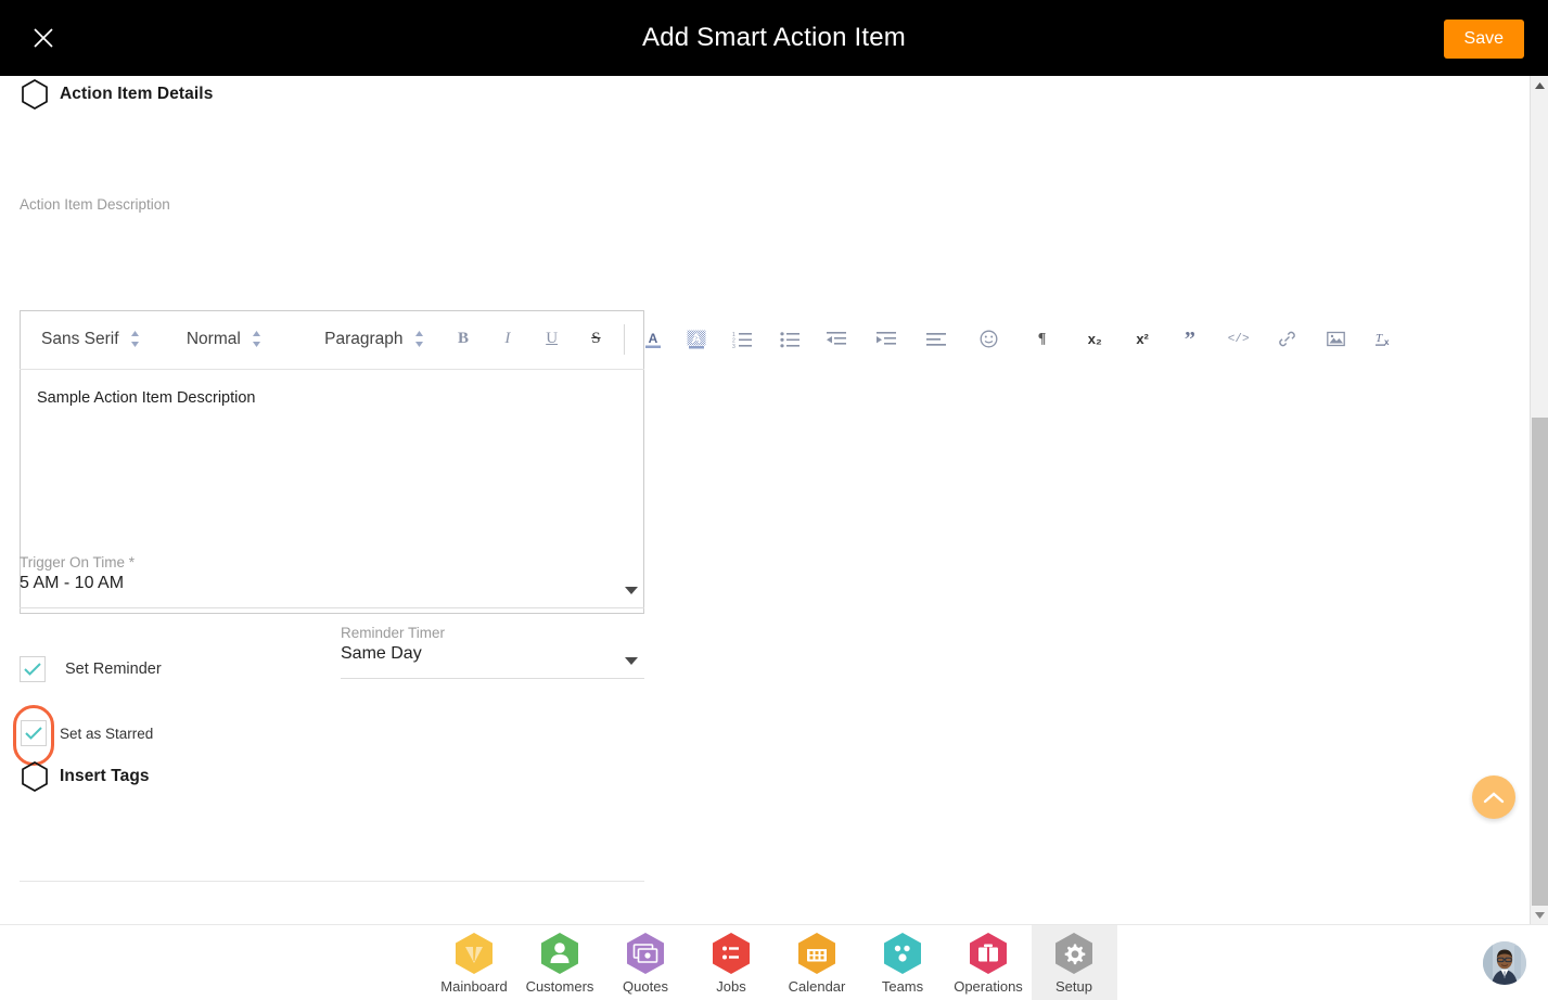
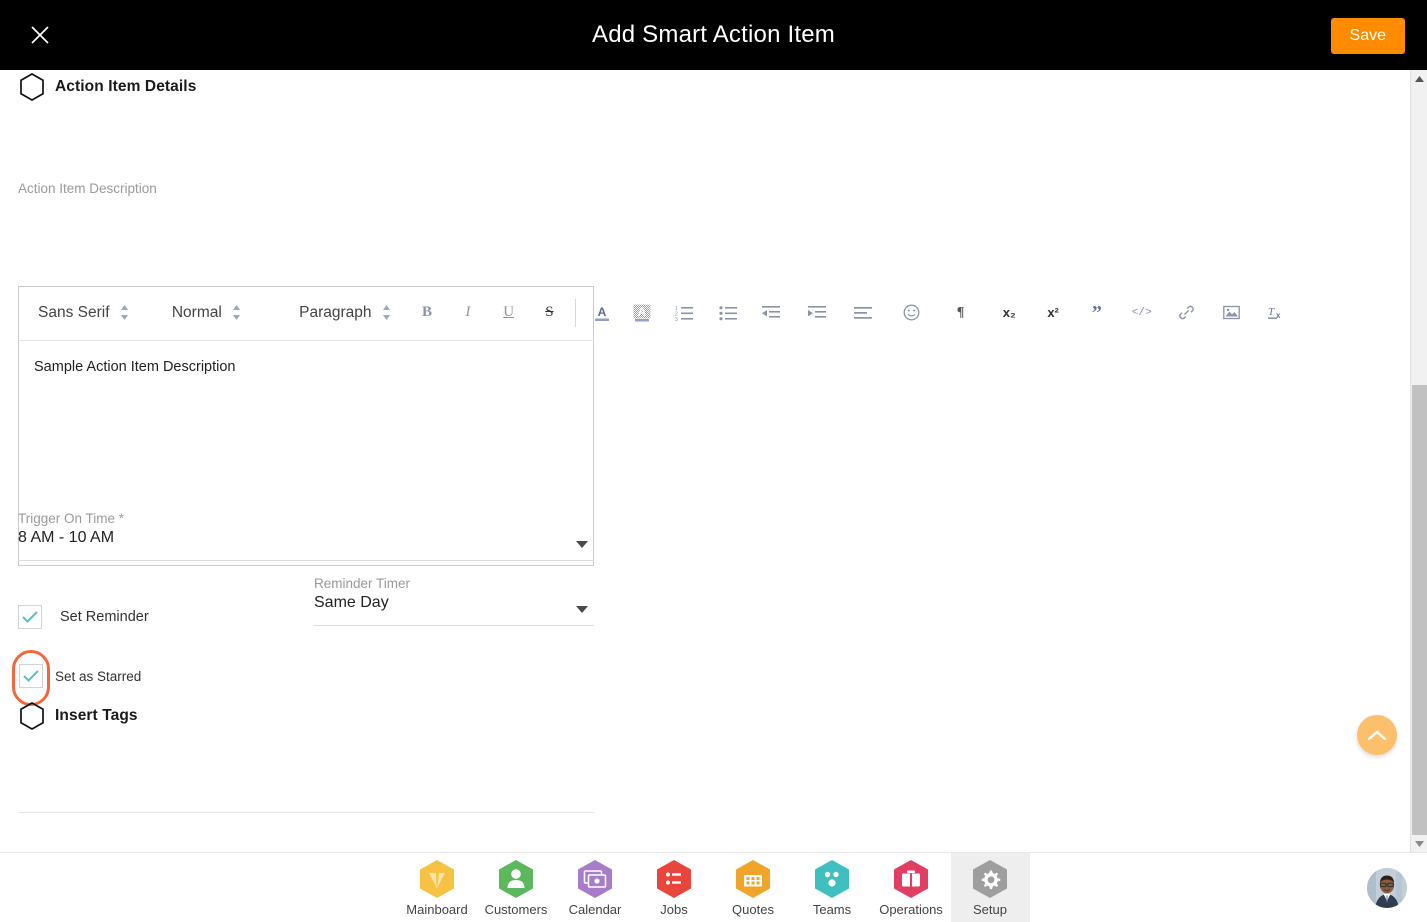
  Add Smart Action Item
  Save
  Action Item Details
  Action Item Description
  Sans Serif
  Normal
  Paragraph
  B
  I
  U
  S
  A
  A
  ¶
  x₂
  x²
  ”
  </>
  T
  x
  Sample Action Item Description
  Trigger On Time *
- 5 AM - 10 AM
+ 8 AM - 10 AM
  Reminder Timer
  Same Day
  Set Reminder
  Set as Starred
  Insert Tags
  Mainboard
  Customers
- Quotes
+ Calendar
  Jobs
- Calendar
+ Quotes
  Teams
  Operations
  Setup
